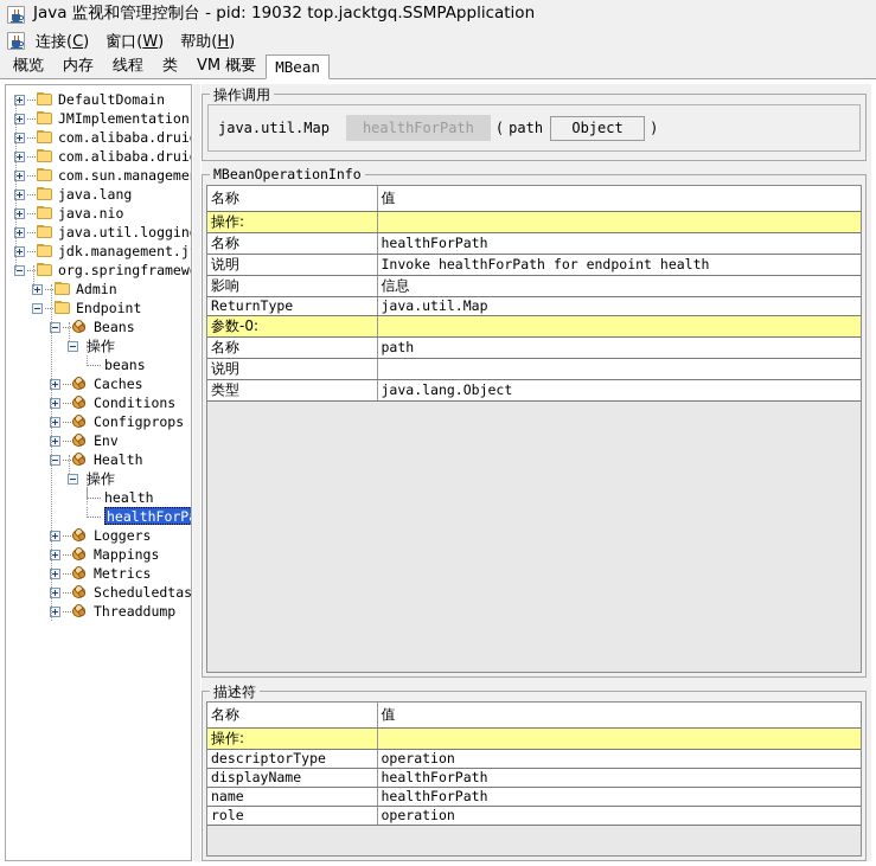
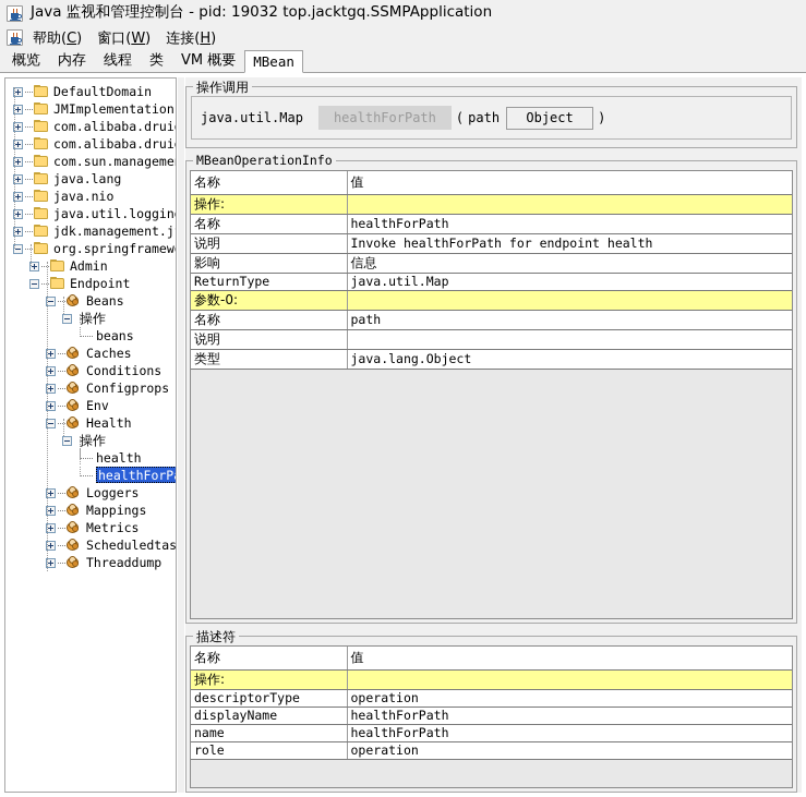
  Java 监视和管理控制台 - pid: 19032 top.jacktgq.SSMPApplication
- 连接(C)
+ 帮助(C)
  窗口(W)
- 帮助(H)
+ 连接(H)
  概览
  内存
  线程
  类
  VM 概要
  MBean
  DefaultDomain
  JMImplementation
  com.alibaba.drui
  com.alibaba.drui
  com.sun.manageme
  java.lang
  java.nio
  java.util.loggin
  jdk.management.j
  org.springframew
  Admin
  Endpoint
  Beans
  操作
  beans
  Caches
  Conditions
  Configprops
  Env
  Health
  操作
  health
  healthForP
  Loggers
  Mappings
  Metrics
  Scheduledtas
  Threaddump
  操作调用
  java.util.Map
  healthForPath
  (
  path
  Object
  )
  MBeanOperationInfo
  名称	值
  操作:
  名称	healthForPath
  说明	Invoke healthForPath for endpoint health
  影响	信息
  ReturnType	java.util.Map
  参数-0:
  名称	path
  说明
  类型	java.lang.Object
  描述符
  名称	值
  操作:
  descriptorType	operation
  displayName	healthForPath
  name	healthForPath
  role	operation
